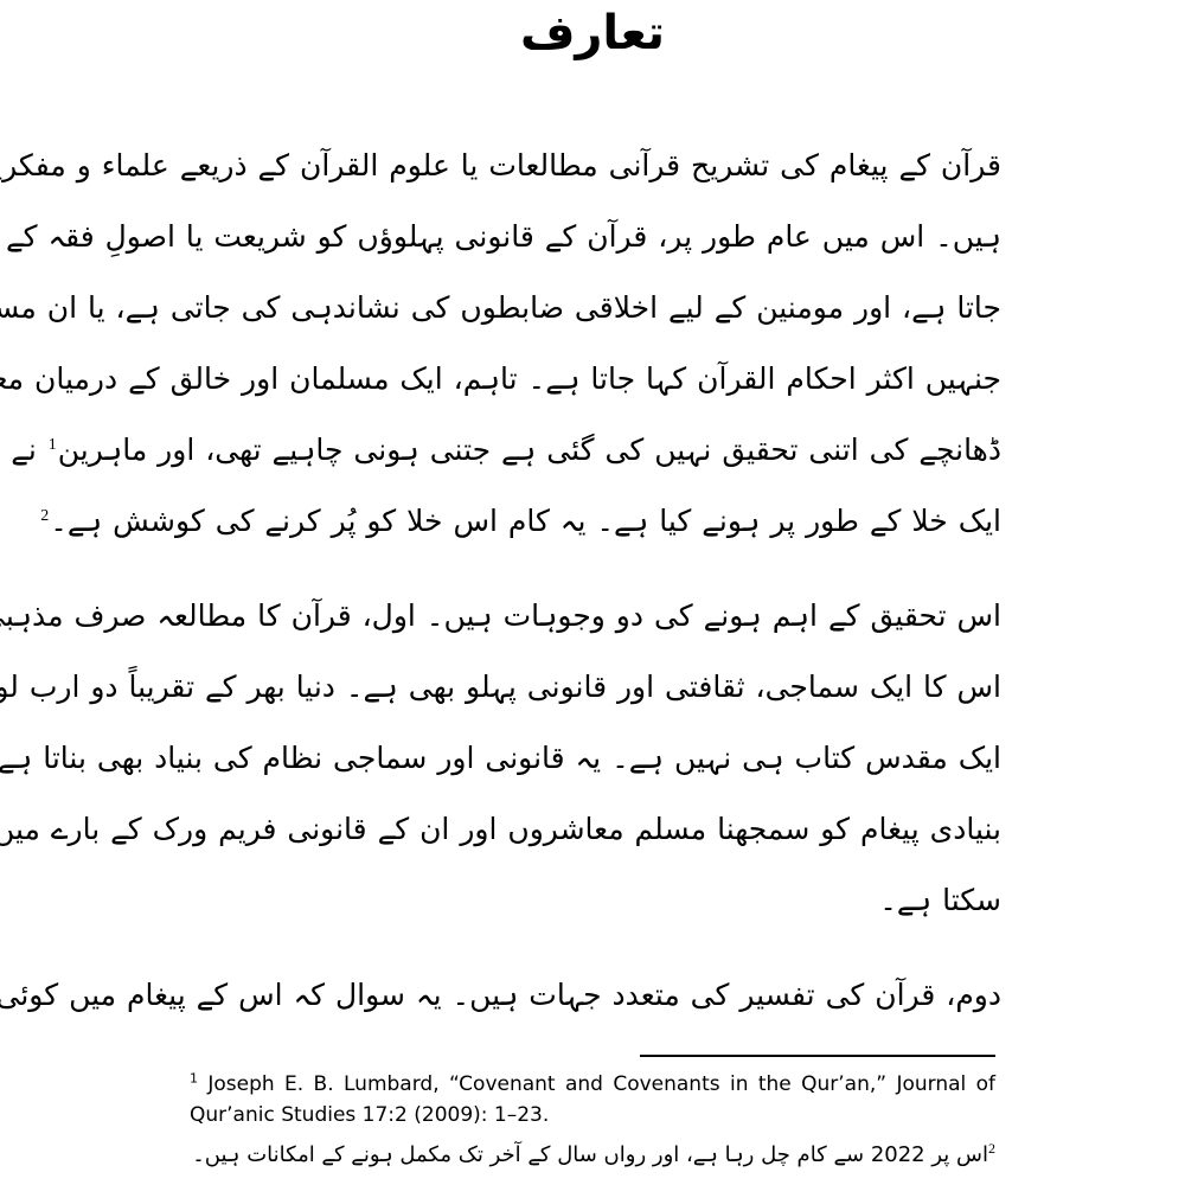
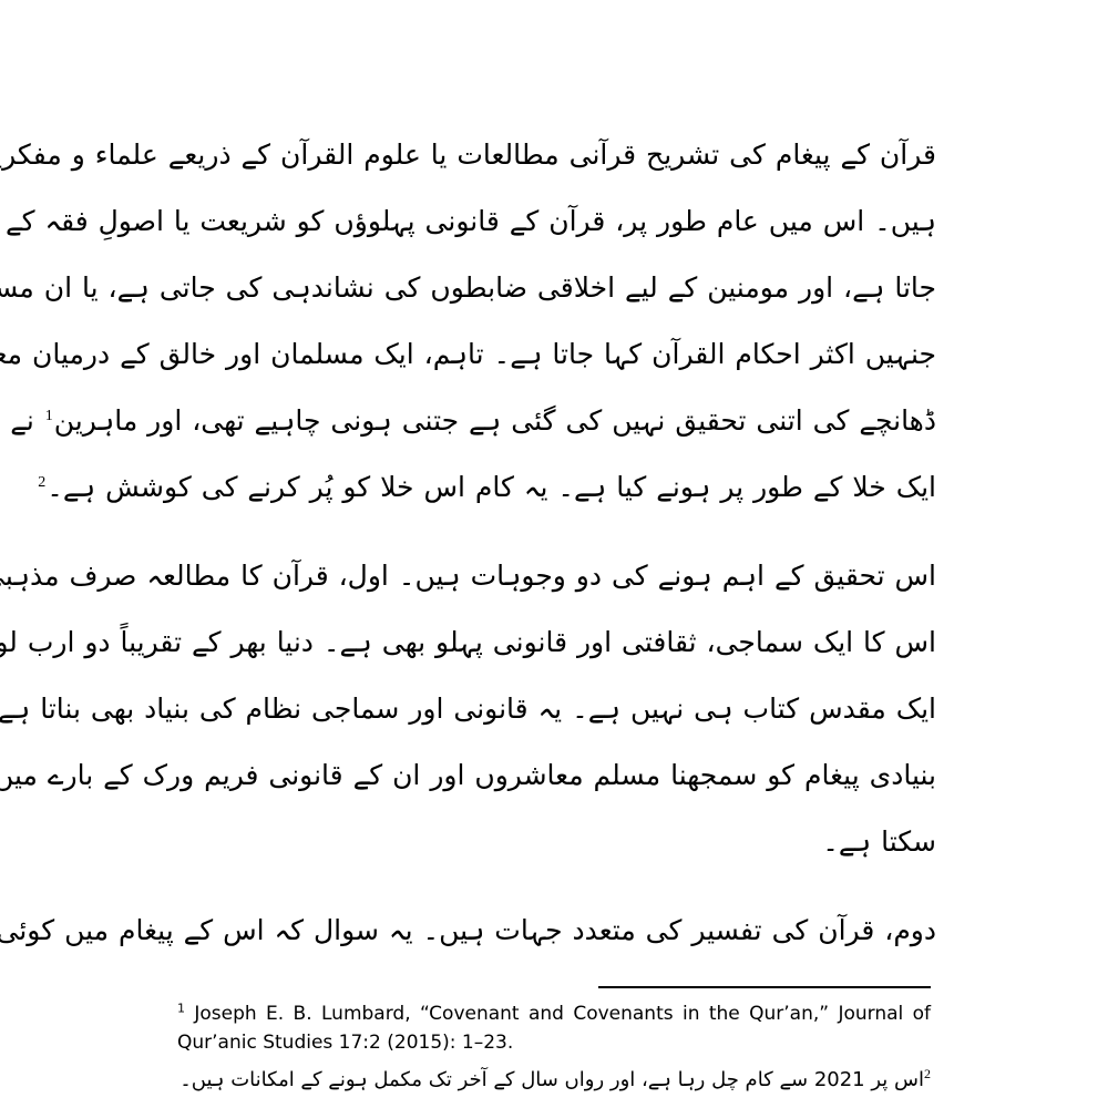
- تعارف
  قرآن کے پیغام کی تشریح قرآنی مطالعات یا علوم القرآن کے ذریعے علماء و مفکر
  ہیں۔ اس میں عام طور پر، قرآن کے قانونی پہلوؤں کو شریعت یا اصولِ فقہ کے
  جاتا ہے، اور مومنین کے لیے اخلاقی ضابطوں کی نشاندہی کی جاتی ہے، یا ان مس
  جنہیں اکثر احکام القرآن کہا جاتا ہے۔ تاہم، ایک مسلمان اور خالق کے درمیان مع
  ڈھانچے کی اتنی تحقیق نہیں کی گئی ہے جتنی ہونی چاہیے تھی، اور ماہرین1 نے
  ایک خلا کے طور پر ہونے کیا ہے۔ یہ کام اس خلا کو پُر کرنے کی کوشش ہے۔2
  اس تحقیق کے اہم ہونے کی دو وجوہات ہیں۔ اول، قرآن کا مطالعہ صرف مذہب
  اس کا ایک سماجی، ثقافتی اور قانونی پہلو بھی ہے۔ دنیا بھر کے تقریباً دو ارب لو
  ایک مقدس کتاب ہی نہیں ہے۔ یہ قانونی اور سماجی نظام کی بنیاد بھی بناتا ہے
  بنیادی پیغام کو سمجھنا مسلم معاشروں اور ان کے قانونی فریم ورک کے بارے میں
  سکتا ہے۔
  دوم، قرآن کی تفسیر کی متعدد جہات ہیں۔ یہ سوال کہ اس کے پیغام میں کوئی
- 1 Joseph E. B. Lumbard, “Covenant and Covenants in the Qur’an,” Journal of Qur’anic Studies 17:2 (2009): 1–23.
+ 1 Joseph E. B. Lumbard, “Covenant and Covenants in the Qur’an,” Journal of Qur’anic Studies 17:2 (2015): 1–23.
- 2اس پر 2022 سے کام چل رہا ہے، اور رواں سال کے آخر تک مکمل ہونے کے امکانات ہیں۔
+ 2اس پر 2021 سے کام چل رہا ہے، اور رواں سال کے آخر تک مکمل ہونے کے امکانات ہیں۔
